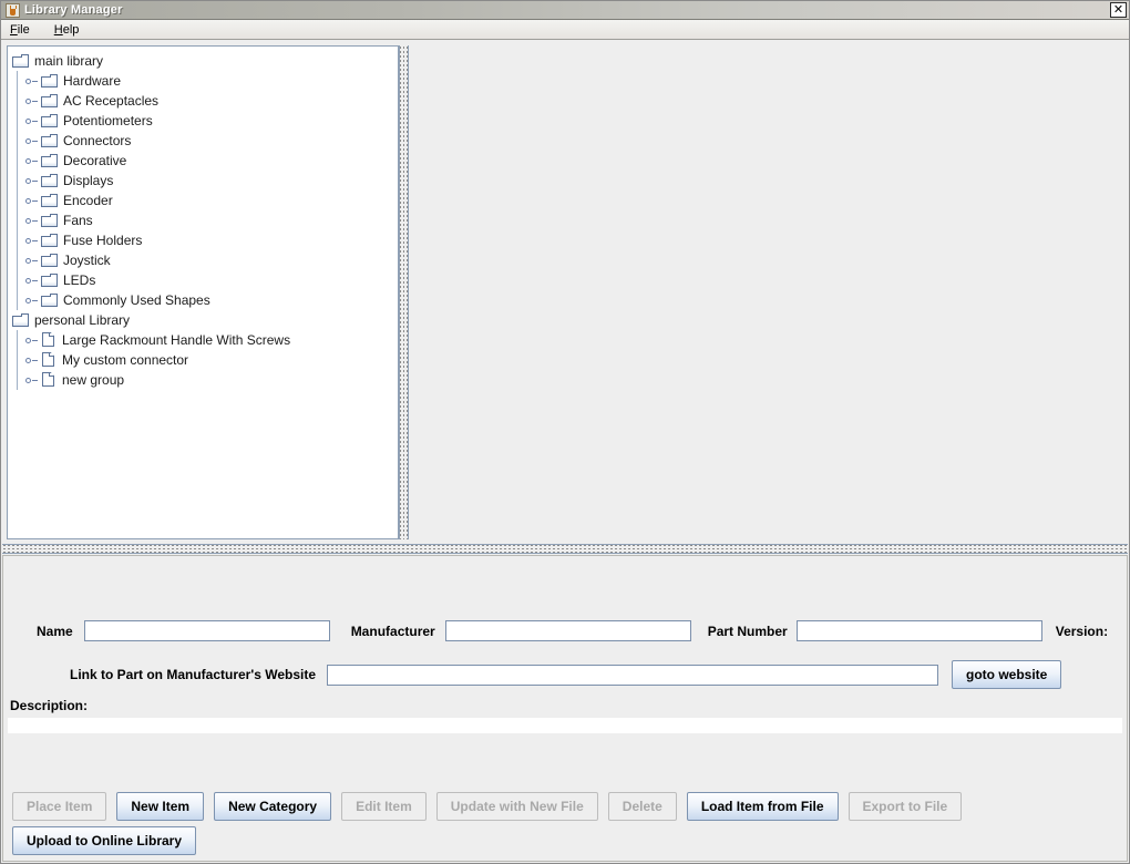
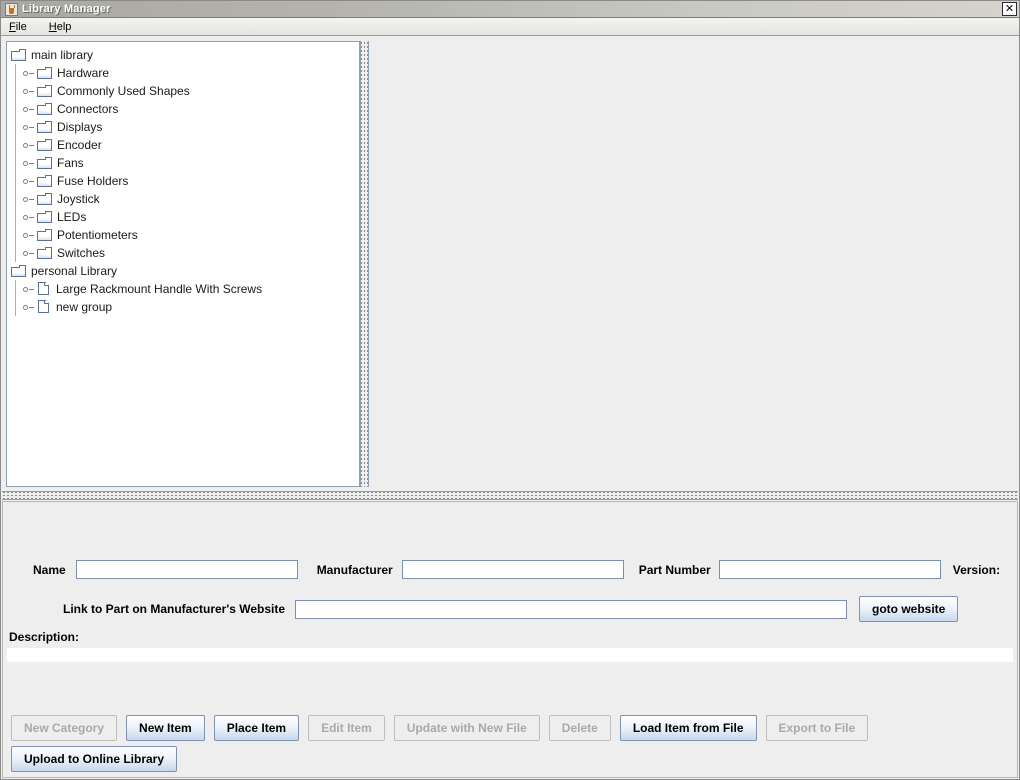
  Library Manager
  ✕
  File
  Help
  main library
  Hardware
- AC Receptacles
- Potentiometers
+ Commonly Used Shapes
  Connectors
- Decorative
  Displays
  Encoder
  Fans
  Fuse Holders
  Joystick
  LEDs
- Commonly Used Shapes
+ Potentiometers
+ Switches
  personal Library
  Large Rackmount Handle With Screws
- My custom connector
  new group
  Name
  Manufacturer
  Part Number
  Version:
  Link to Part on Manufacturer's Website
  goto website
  Description:
- Place Item
+ New Category
  New Item
- New Category
+ Place Item
  Edit Item
  Update with New File
  Delete
  Load Item from File
  Export to File
  Upload to Online Library
